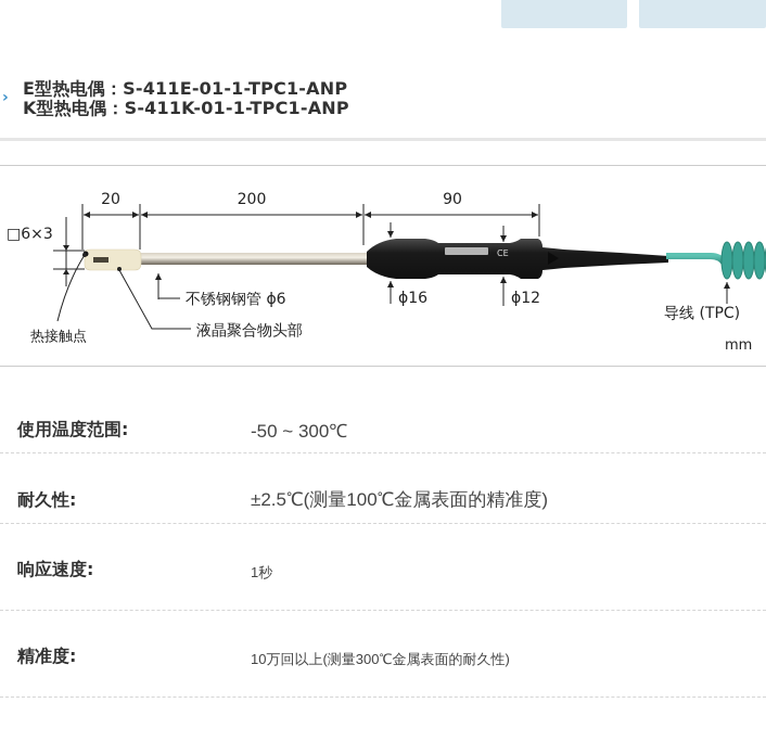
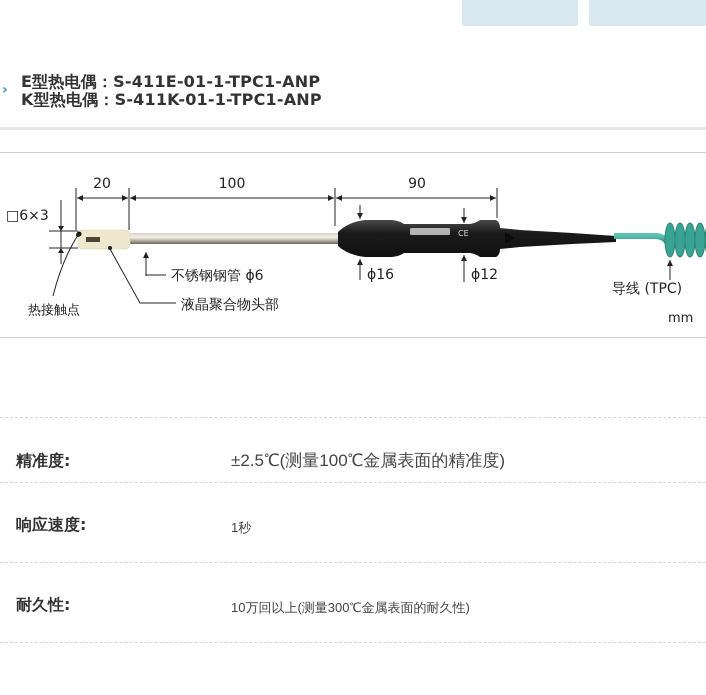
  ›
  E型热电偶：S-411E-01-1-TPC1-ANP
  K型热电偶：S-411K-01-1-TPC1-ANP
  20
- 200
+ 100
  90
  □6×3
  CE
  ϕ16
  ϕ12
  不锈钢钢管 ϕ6
  液晶聚合物头部
  热接触点
  导线 (TPC)
  mm
- 使用温度范围:
- -50 ~ 300℃
- 耐久性:
+ 精准度:
  ±2.5℃(测量100℃金属表面的精准度)
  响应速度:
  1秒
- 精准度:
+ 耐久性:
  10万回以上(测量300℃金属表面的耐久性)
